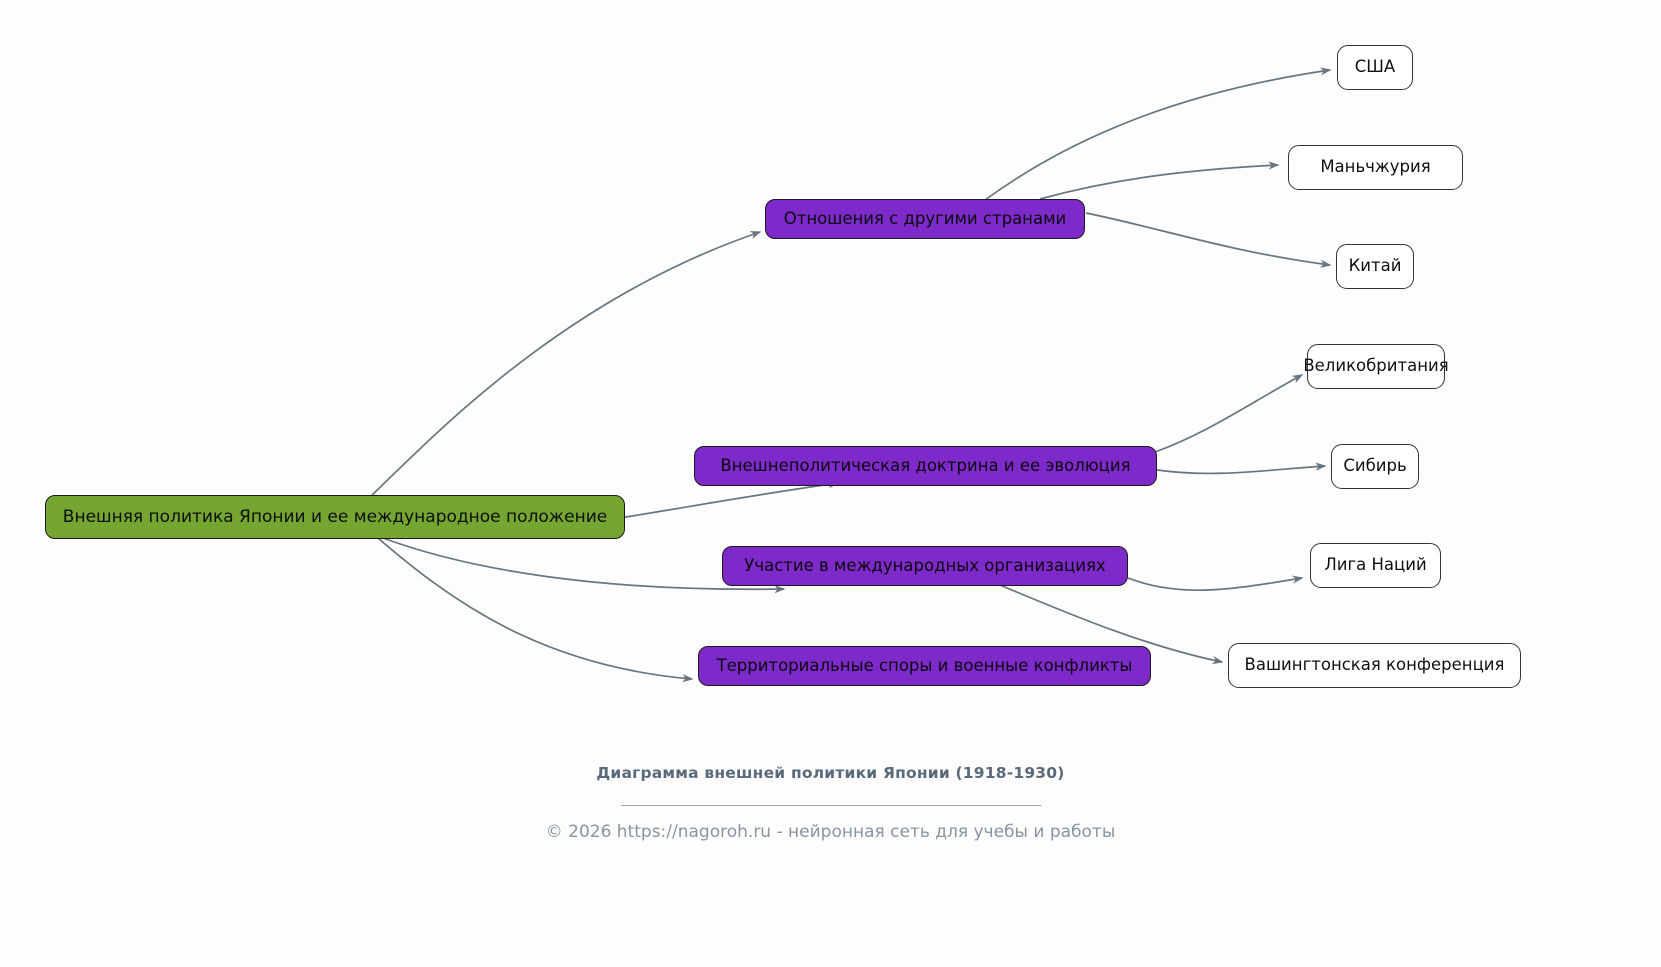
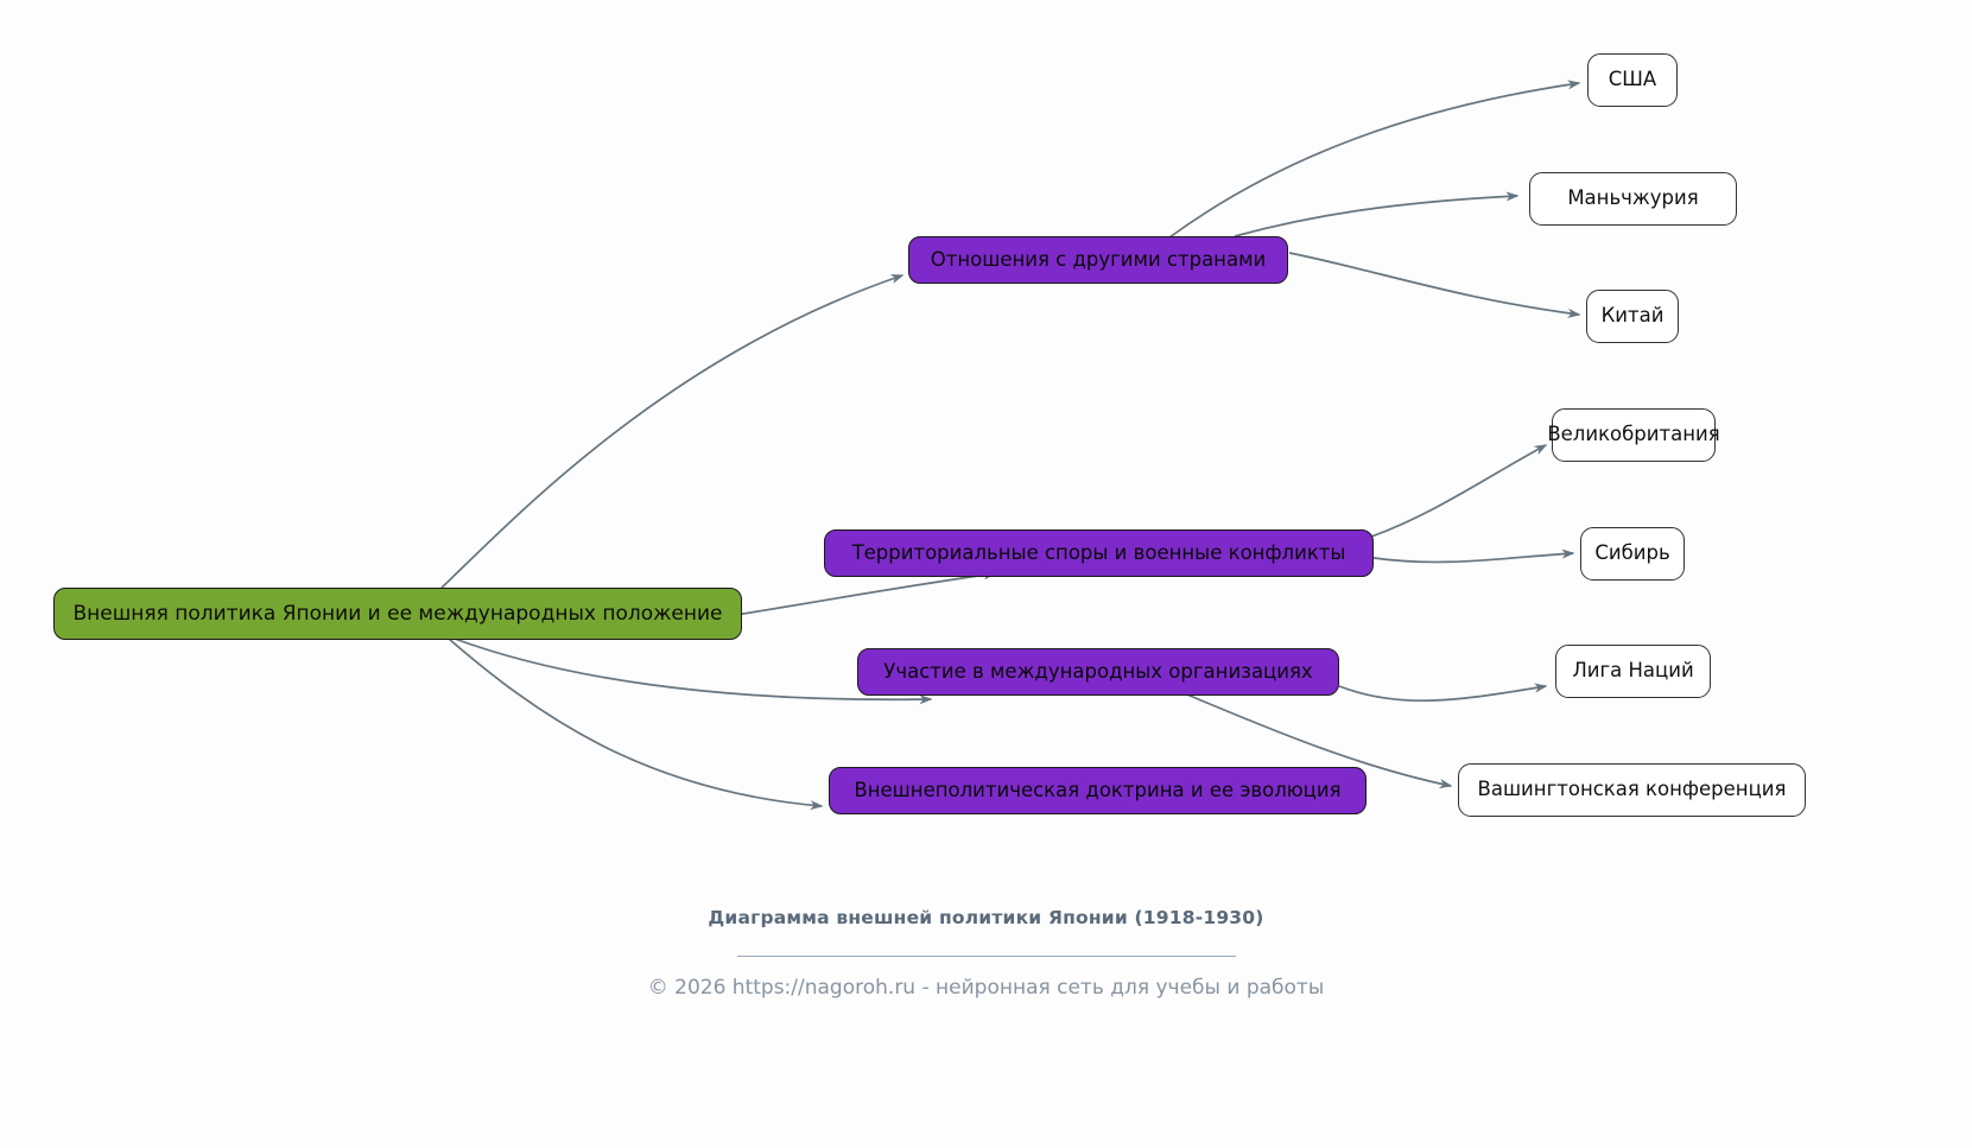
- Внешняя политика Японии и ее международное положение
+ Внешняя политика Японии и ее международных положение
  Отношения с другими странами
- Внешнеполитическая доктрина и ее эволюция
+ Территориальные споры и военные конфликты
  Участие в международных организациях
- Территориальные споры и военные конфликты
+ Внешнеполитическая доктрина и ее эволюция
  США
  Маньчжурия
  Китай
  Великобритания
  Сибирь
  Лига Наций
  Вашингтонская конференция
  Диаграмма внешней политики Японии (1918-1930)
  © 2026 https://nagoroh.ru - нейронная сеть для учебы и работы
